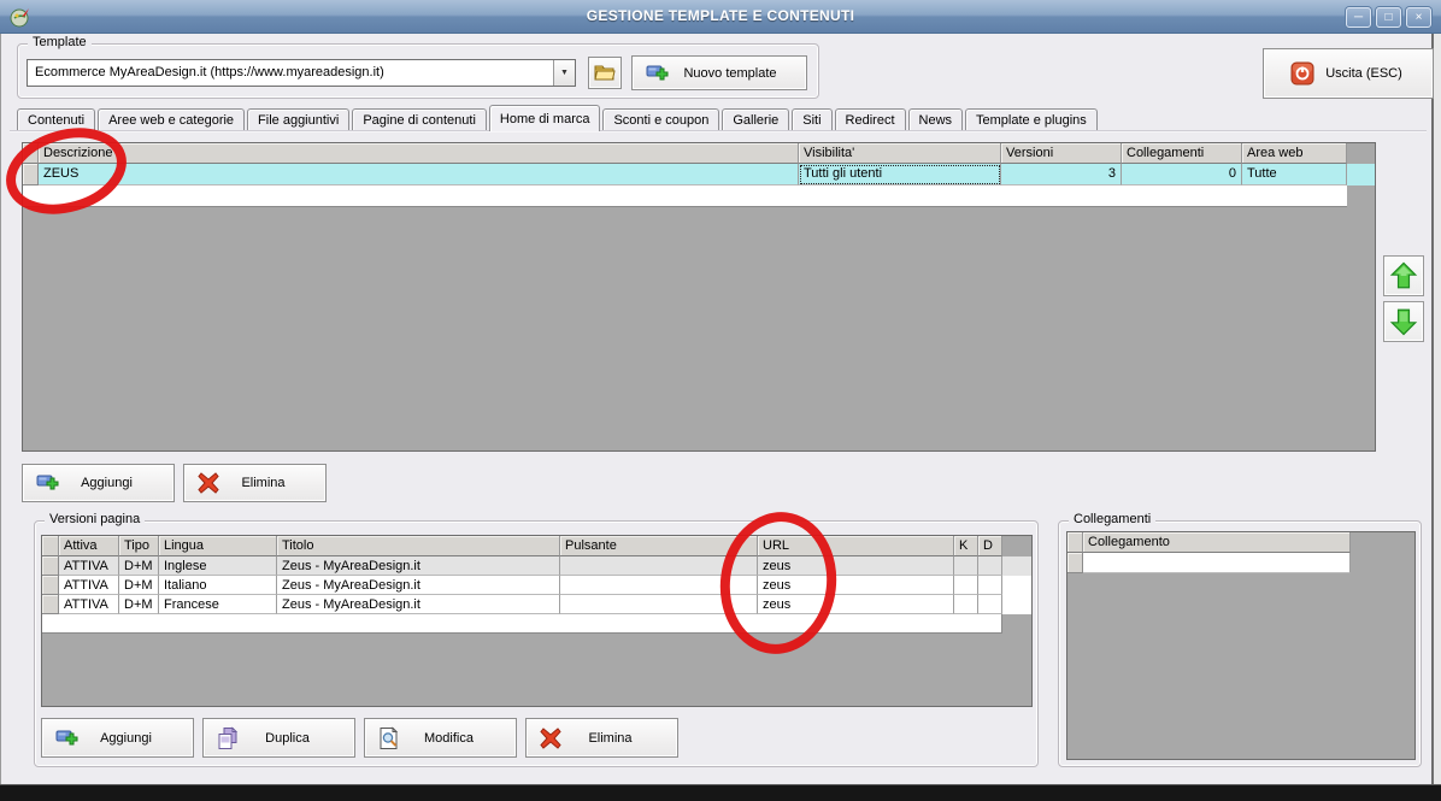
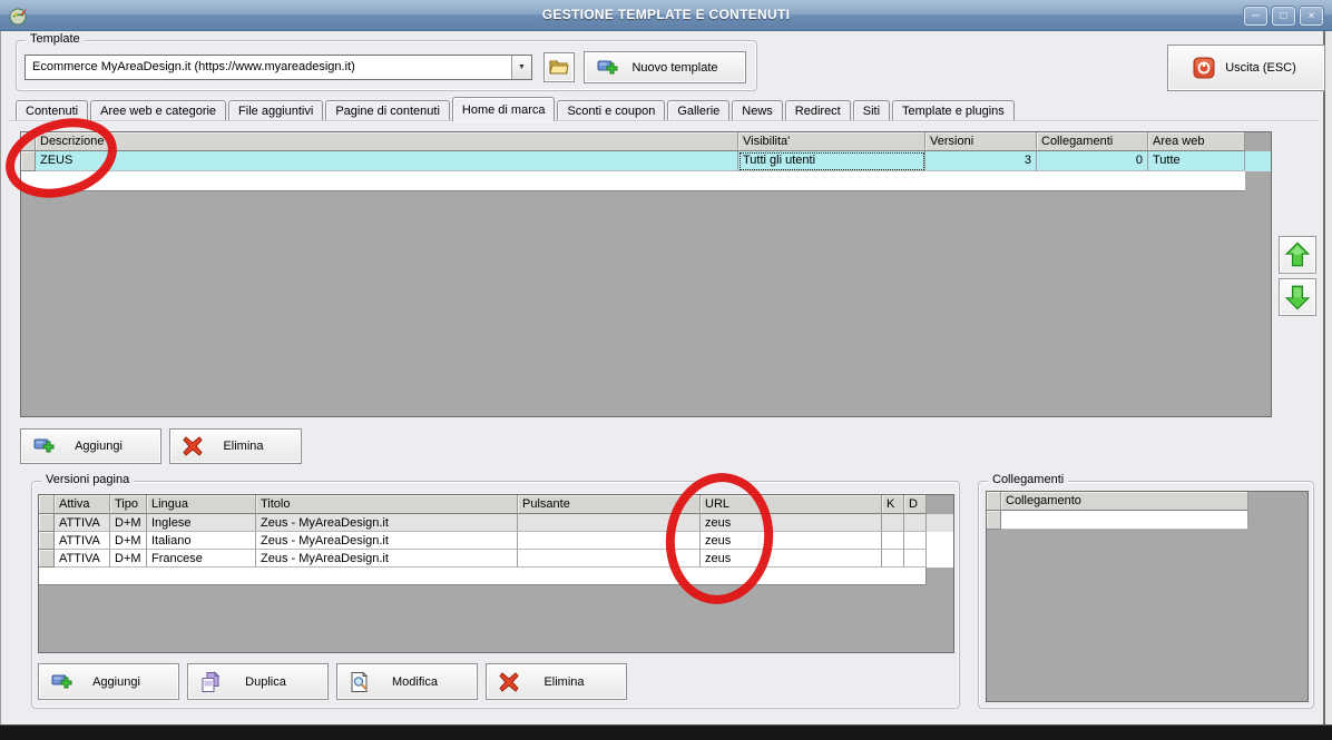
  GESTIONE TEMPLATE E CONTENUTI
  ─
  □
  ×
  Template
  Ecommerce MyAreaDesign.it (https://www.myareadesign.it)
  Nuovo template
  Uscita (ESC)
  Contenuti
  Aree web e categorie
  File aggiuntivi
  Pagine di contenuti
  Home di marca
  Sconti e coupon
  Gallerie
- Siti
+ News
  Redirect
- News
+ Siti
  Template e plugins
  Descrizione
  Visibilita'
  Versioni
  Collegamenti
  Area web
  ZEUS
  Tutti gli utenti
  3
  0
  Tutte
  Aggiungi
  Elimina
  Versioni pagina
  Attiva
  Tipo
  Lingua
  Titolo
  Pulsante
  URL
  K
  D
  ATTIVA
  D+M
  Inglese
  Zeus - MyAreaDesign.it
  zeus
  ATTIVA
  D+M
  Italiano
  Zeus - MyAreaDesign.it
  zeus
  ATTIVA
  D+M
  Francese
  Zeus - MyAreaDesign.it
  zeus
  Aggiungi
  Duplica
  Modifica
  Elimina
  Collegamenti
  Collegamento
